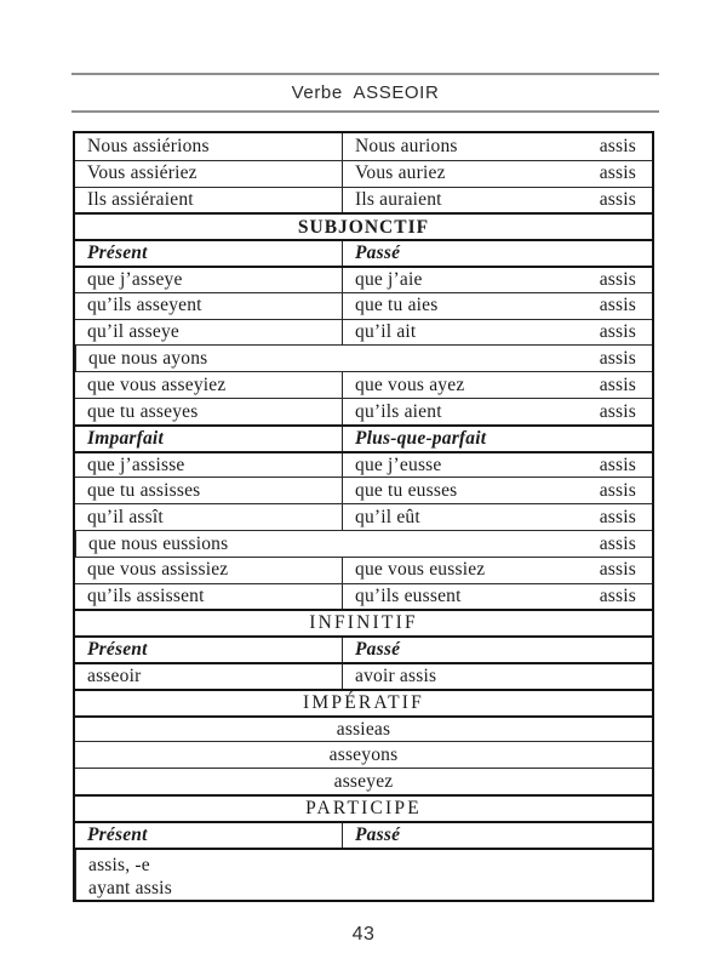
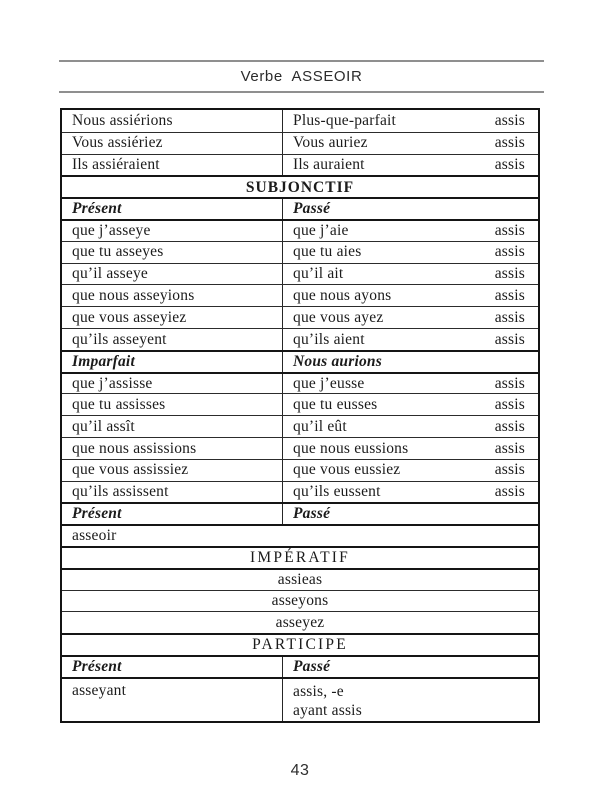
  Verbe ASSEOIR
  Nous assiérions
- Nous aurions
+ Plus-que-parfait
  assis
  Vous assiériez
  Vous auriez
  assis
  Ils assiéraient
  Ils auraient
  assis
  SUBJONCTIF
  Présent
  Passé
  que j’asseye
  que j’aie
  assis
- qu’ils asseyent
+ que tu asseyes
  que tu aies
  assis
  qu’il asseye
  qu’il ait
  assis
+ que nous asseyions
  que nous ayons
  assis
  que vous asseyiez
  que vous ayez
  assis
- que tu asseyes
+ qu’ils asseyent
  qu’ils aient
  assis
  Imparfait
- Plus-que-parfait
+ Nous aurions
  que j’assisse
  que j’eusse
  assis
  que tu assisses
  que tu eusses
  assis
  qu’il assît
  qu’il eût
  assis
+ que nous assissions
  que nous eussions
  assis
  que vous assissiez
  que vous eussiez
  assis
  qu’ils assissent
  qu’ils eussent
  assis
- INFINITIF
  Présent
  Passé
  asseoir
- avoir assis
  IMPÉRATIF
  assieas
  asseyons
  asseyez
  PARTICIPE
  Présent
  Passé
+ asseyant
  assis, -e
  ayant assis
  43
